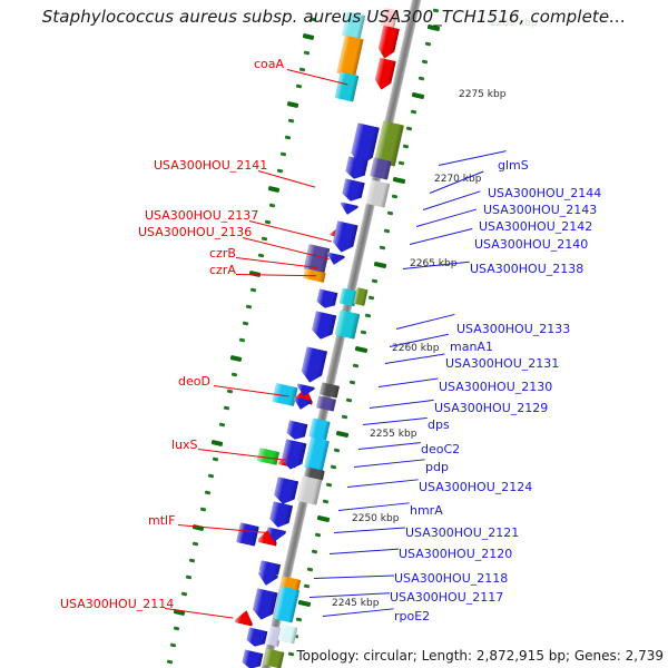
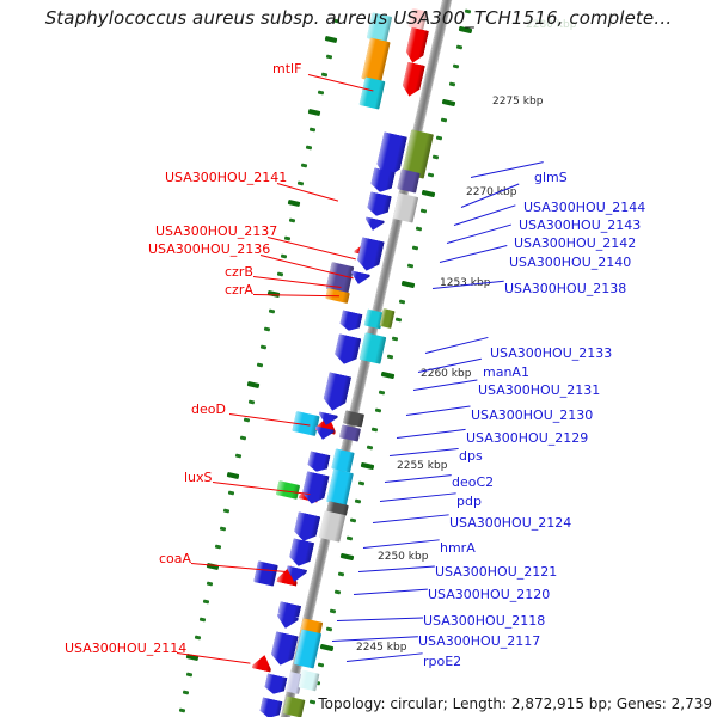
  2280 kbp
  2275 kbp
  2270 kbp
- 2265 kbp
+ 1253 kbp
  2260 kbp
  2255 kbp
  2250 kbp
  2245 kbp
- coaA
+ mtlF
  USA300HOU_2141
  USA300HOU_2137
  USA300HOU_2136
  czrB
  czrA
  deoD
  luxS
- mtlF
+ coaA
  USA300HOU_2114
  glmS
  USA300HOU_2144
  USA300HOU_2143
  USA300HOU_2142
  USA300HOU_2140
  USA300HOU_2138
  USA300HOU_2133
  manA1
  USA300HOU_2131
  USA300HOU_2130
  USA300HOU_2129
  dps
  deoC2
  pdp
  USA300HOU_2124
  hmrA
  USA300HOU_2121
  USA300HOU_2120
  USA300HOU_2118
  USA300HOU_2117
  rpoE2
  Staphylococcus aureus subsp. aureus USA300_TCH1516, complete…
  Topology: circular; Length: 2,872,915 bp; Genes: 2,739
